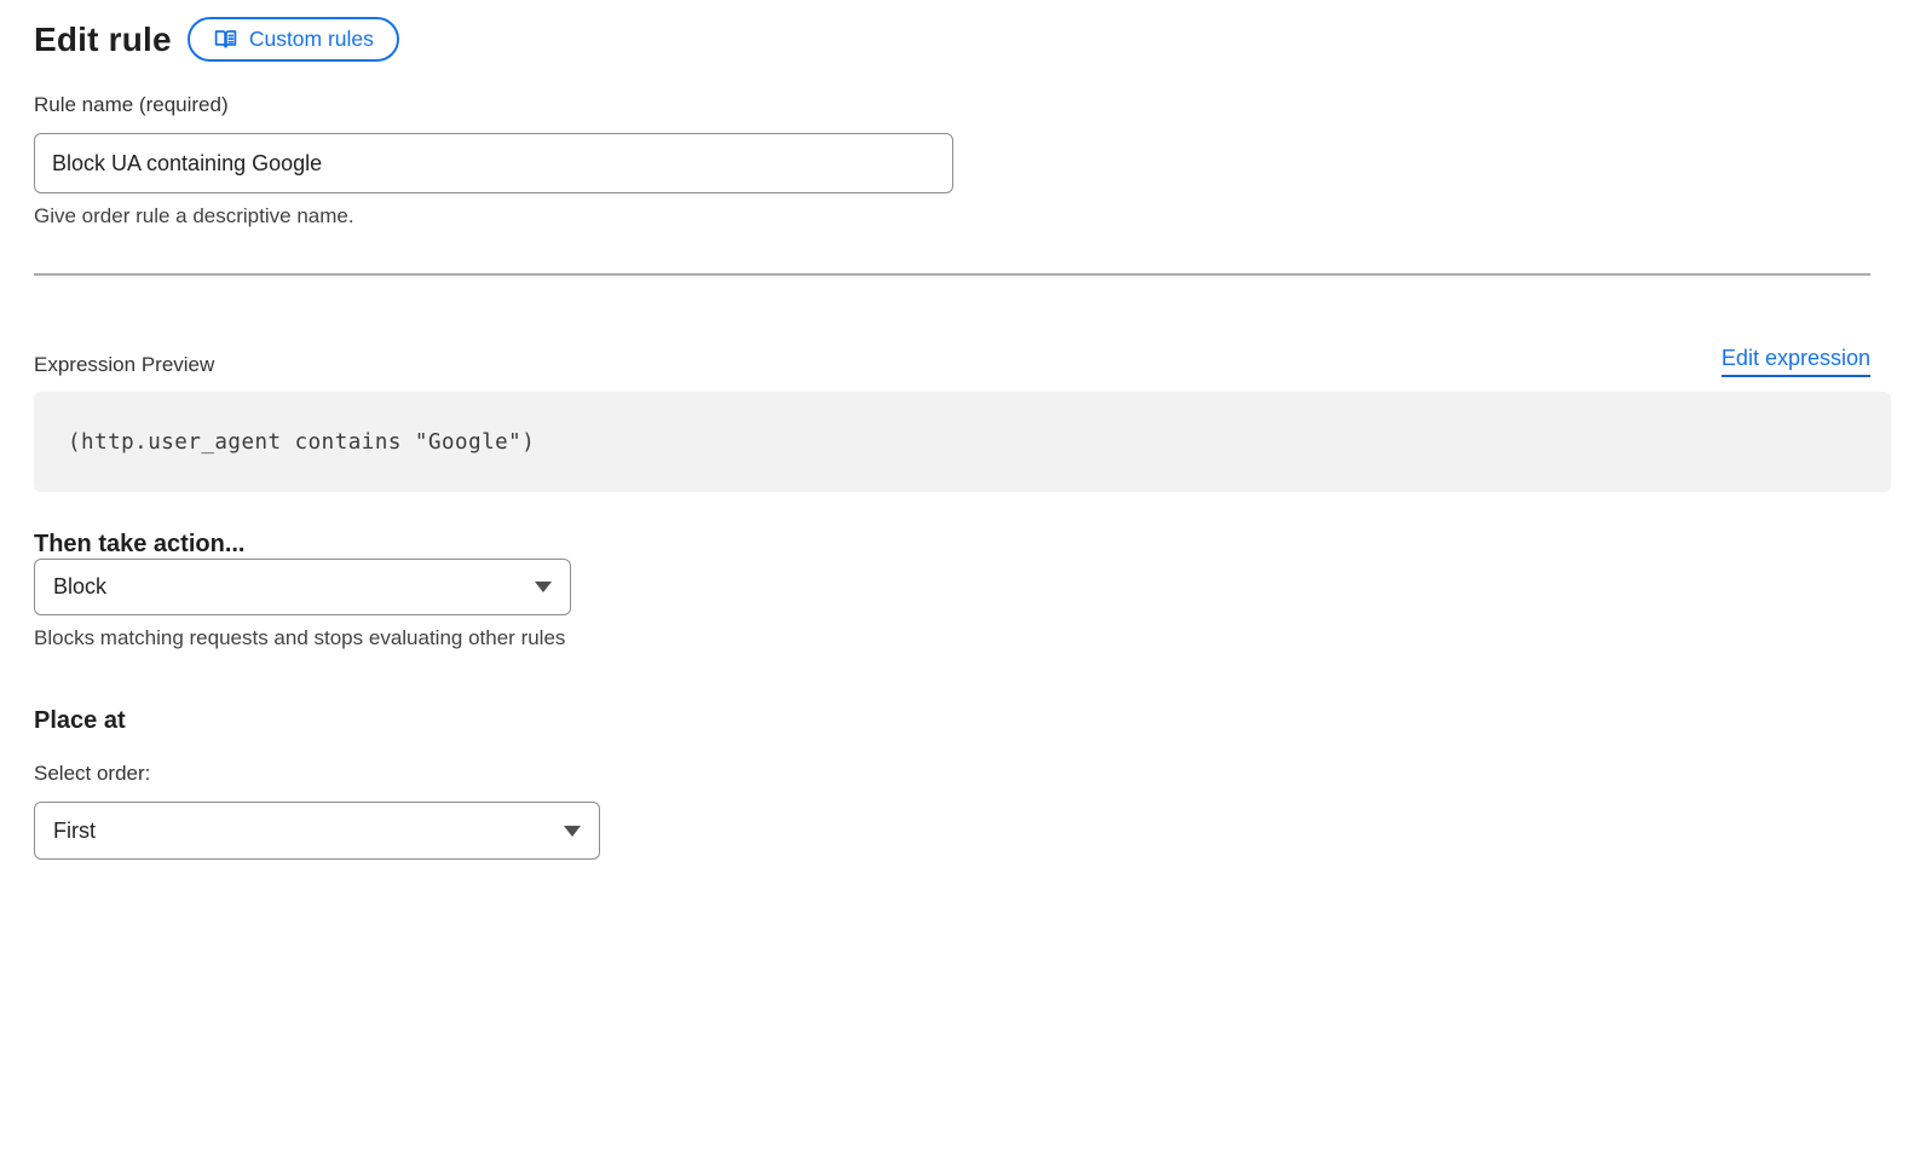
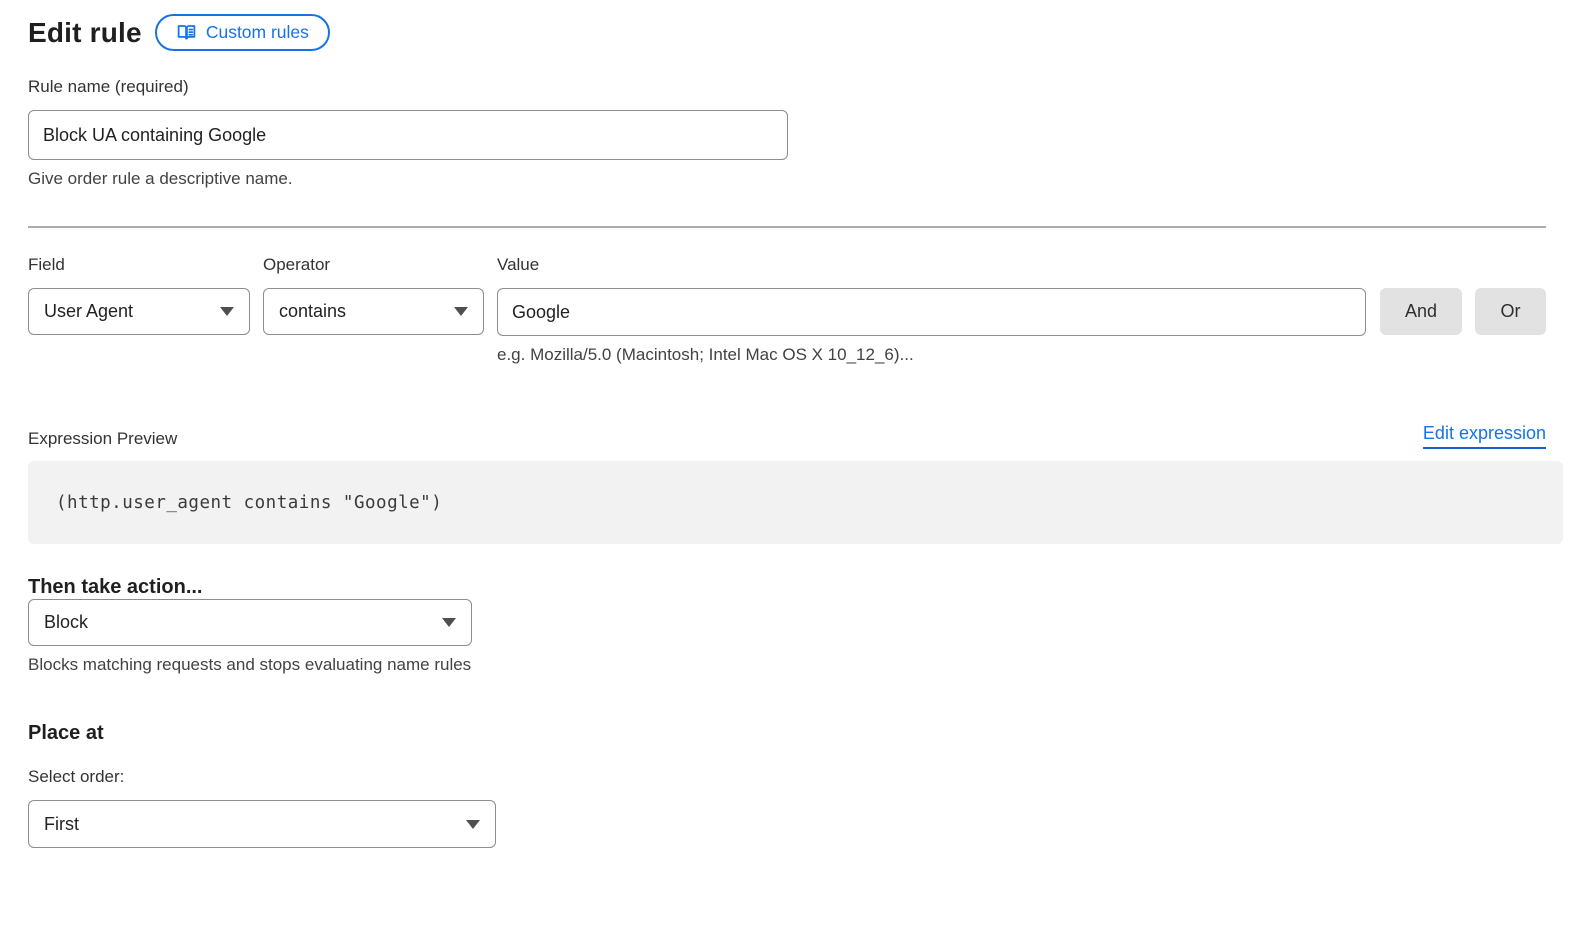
  Edit rule
  Custom rules
  Rule name (required)
  Block UA containing Google
  Give order rule a descriptive name.
+ Field
+ User Agent
+ Operator
+ contains
+ Value
+ Google
+ e.g. Mozilla/5.0 (Macintosh; Intel Mac OS X 10_12_6)...
+ And
+ Or
  Expression Preview
  Edit expression
  (http.user_agent contains "Google")
  Then take action...
  Block
- Blocks matching requests and stops evaluating other rules
+ Blocks matching requests and stops evaluating name rules
  Place at
  Select order:
  First
